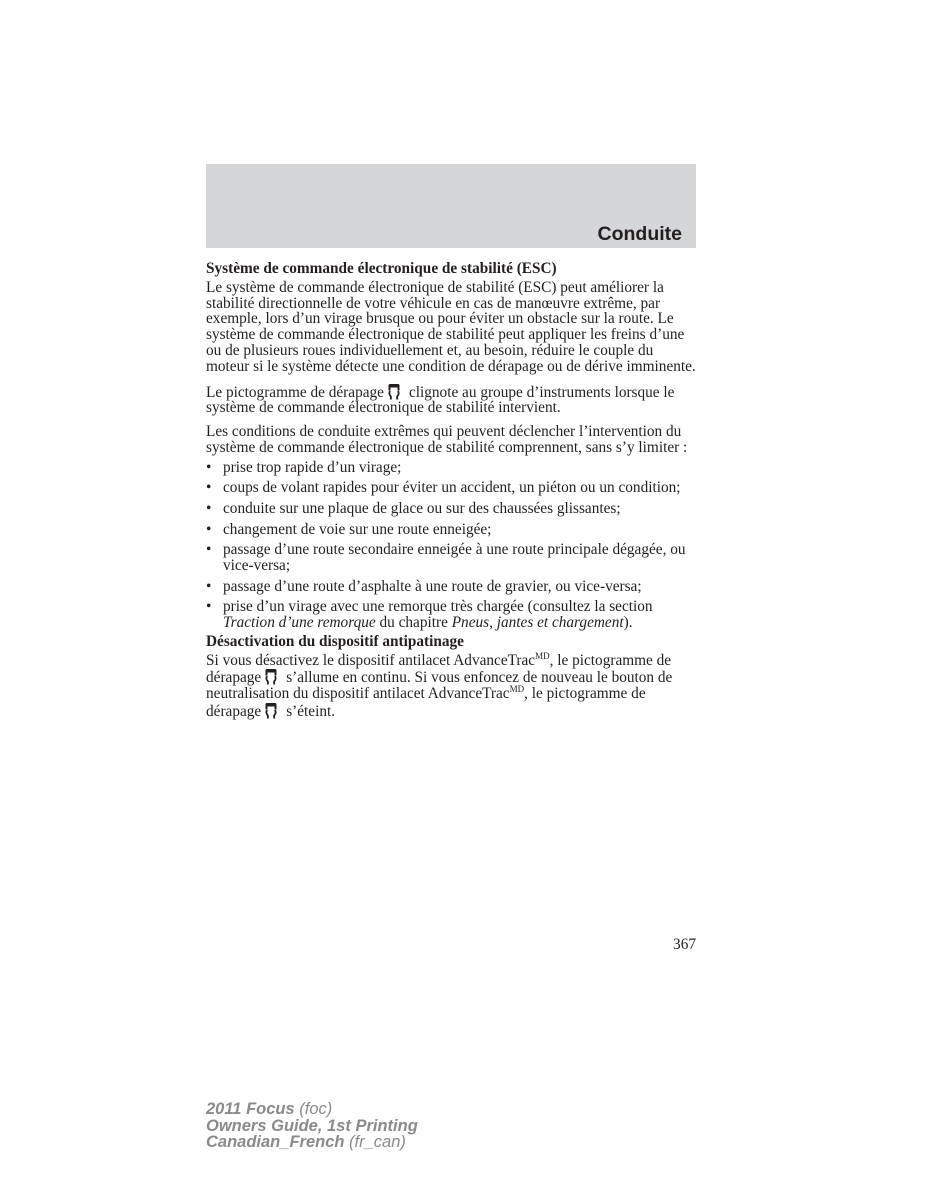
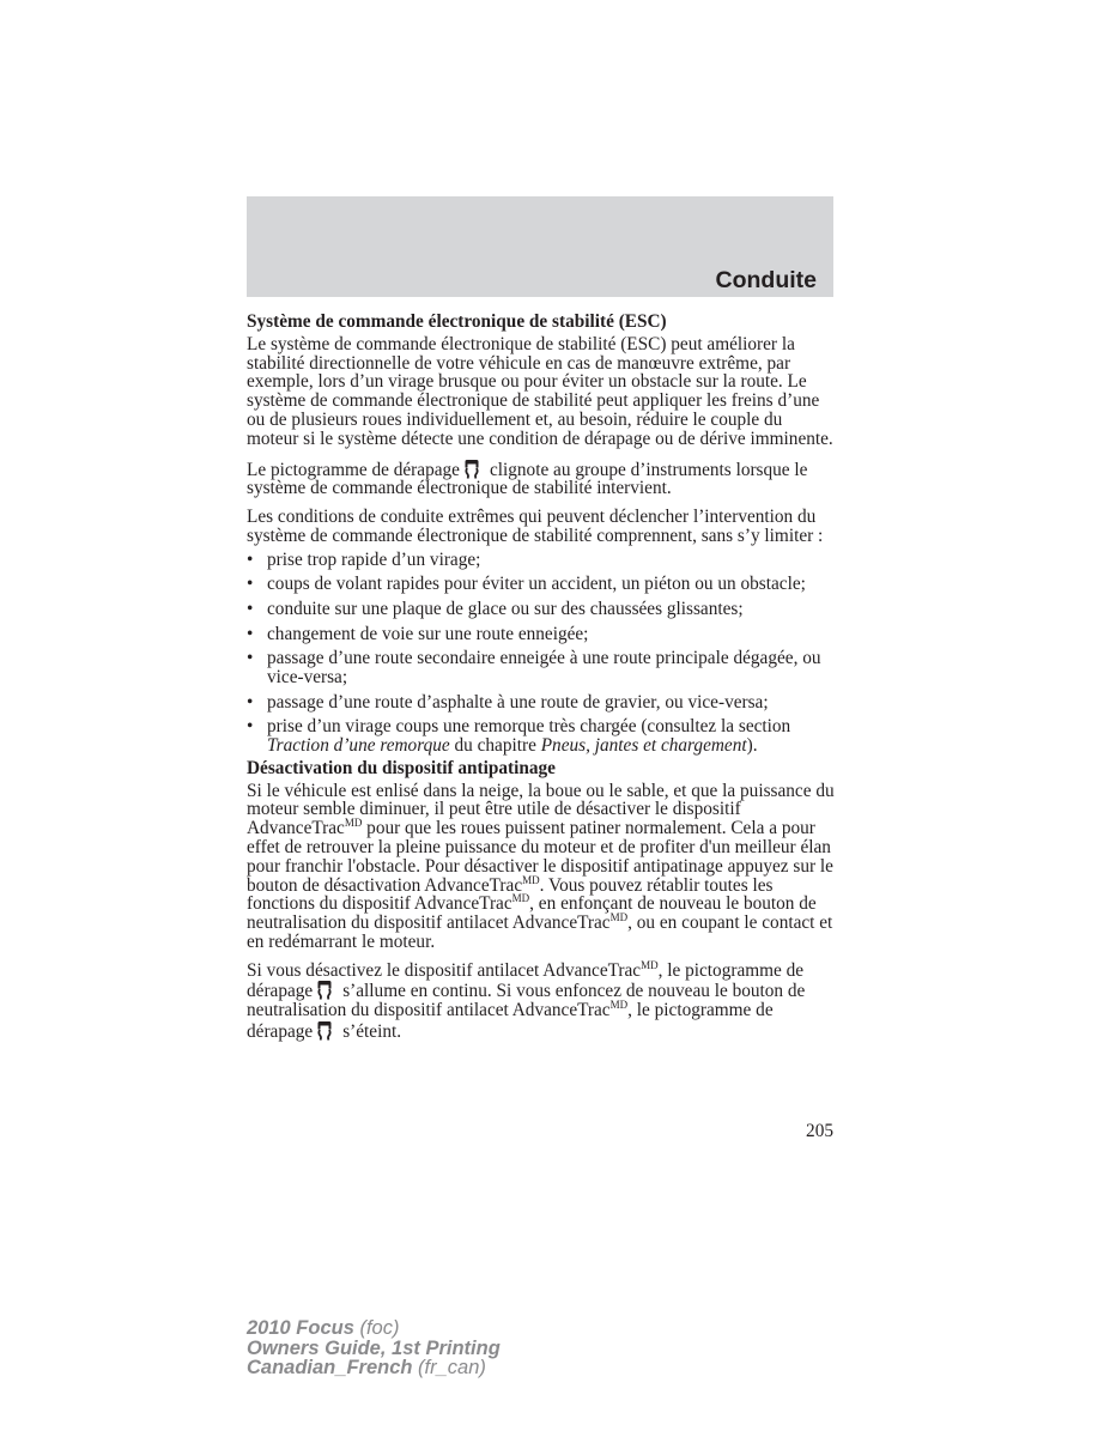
  Conduite
  Système de commande électronique de stabilité (ESC)
  Le système de commande électronique de stabilité (ESC) peut améliorer la stabilité directionnelle de votre véhicule en cas de manœuvre extrême, par exemple, lors d’un virage brusque ou pour éviter un obstacle sur la route. Le système de commande électronique de stabilité peut appliquer les freins d’une ou de plusieurs roues individuellement et, au besoin, réduire le couple du moteur si le système détecte une condition de dérapage ou de dérive imminente.
  Le pictogramme de dérapage clignote au groupe d’instruments lorsque le système de commande électronique de stabilité intervient.
  Les conditions de conduite extrêmes qui peuvent déclencher l’intervention du système de commande électronique de stabilité comprennent, sans s’y limiter :
  prise trop rapide d’un virage;
- coups de volant rapides pour éviter un accident, un piéton ou un condition;
+ coups de volant rapides pour éviter un accident, un piéton ou un obstacle;
  conduite sur une plaque de glace ou sur des chaussées glissantes;
  changement de voie sur une route enneigée;
  passage d’une route secondaire enneigée à une route principale dégagée, ou vice-versa;
  passage d’une route d’asphalte à une route de gravier, ou vice-versa;
- prise d’un virage avec une remorque très chargée (consultez la section Traction d’une remorque du chapitre Pneus, jantes et chargement).
+ prise d’un virage coups une remorque très chargée (consultez la section Traction d’une remorque du chapitre Pneus, jantes et chargement).
  Désactivation du dispositif antipatinage
+ Si le véhicule est enlisé dans la neige, la boue ou le sable, et que la puissance du moteur semble diminuer, il peut être utile de désactiver le dispositif AdvanceTracMD pour que les roues puissent patiner normalement. Cela a pour effet de retrouver la pleine puissance du moteur et de profiter d'un meilleur élan pour franchir l'obstacle. Pour désactiver le dispositif antipatinage appuyez sur le bouton de désactivation AdvanceTracMD. Vous pouvez rétablir toutes les fonctions du dispositif AdvanceTracMD, en enfonçant de nouveau le bouton de neutralisation du dispositif antilacet AdvanceTracMD, ou en coupant le contact et en redémarrant le moteur.
  Si vous désactivez le dispositif antilacet AdvanceTracMD, le pictogramme de dérapage s’allume en continu. Si vous enfoncez de nouveau le bouton de neutralisation du dispositif antilacet AdvanceTracMD, le pictogramme de dérapage s’éteint.
- 367
+ 205
- 2011 Focus (foc)
+ 2010 Focus (foc)
  Owners Guide, 1st Printing
  Canadian_French (fr_can)
